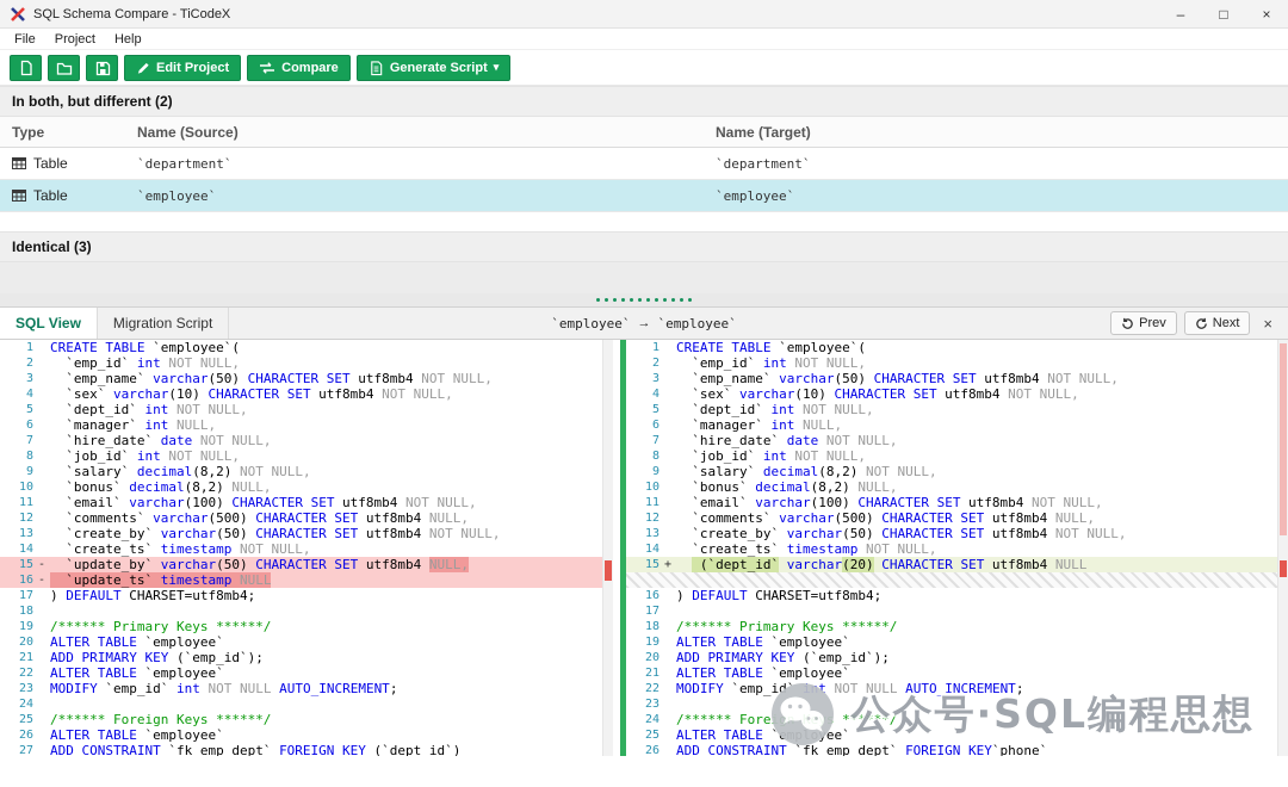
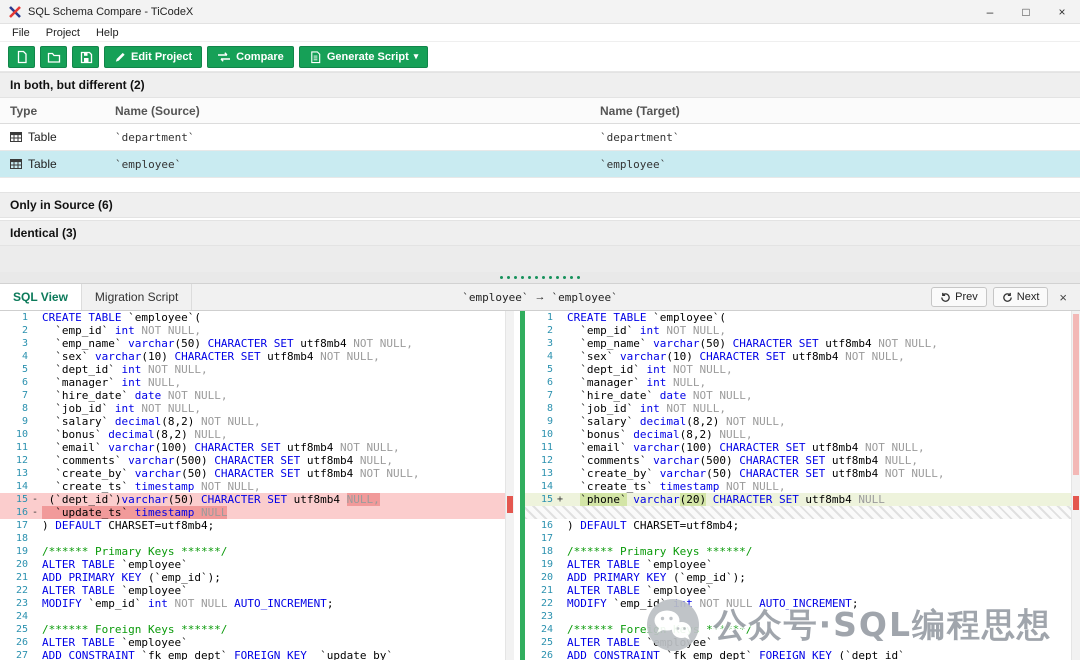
  SQL Schema Compare - TiCodeX
  –
  □
  ×
  File
  Project
  Help
  Edit Project
  Compare
  Generate Script
  ▾
  In both, but different (2)
  Type
  Name (Source)
  Name (Target)
  Table
  `department`
  `department`
  Table
  `employee`
  `employee`
+ Only in Source (6)
  Identical (3)
  SQL View
  Migration Script
  `employee`
  →
  `employee`
  Prev
  Next
  ×
  1
  CREATE TABLE `employee`(
  2
  `emp_id` int NOT NULL,
  3
  `emp_name` varchar(50) CHARACTER SET utf8mb4 NOT NULL,
  4
  `sex` varchar(10) CHARACTER SET utf8mb4 NOT NULL,
  5
  `dept_id` int NOT NULL,
  6
  `manager` int NULL,
  7
  `hire_date` date NOT NULL,
  8
  `job_id` int NOT NULL,
  9
  `salary` decimal(8,2) NOT NULL,
  10
  `bonus` decimal(8,2) NULL,
  11
  `email` varchar(100) CHARACTER SET utf8mb4 NOT NULL,
  12
  `comments` varchar(500) CHARACTER SET utf8mb4 NULL,
  13
  `create_by` varchar(50) CHARACTER SET utf8mb4 NOT NULL,
  14
  `create_ts` timestamp NOT NULL,
  15
  -
- `update_by` varchar(50) CHARACTER SET utf8mb4 NULL,
+ (`dept_id`)varchar(50) CHARACTER SET utf8mb4 NULL,
  16
  -
  `update_ts` timestamp NULL
  17
  ) DEFAULT CHARSET=utf8mb4;
  18
  19
  /****** Primary Keys ******/
  20
  ALTER TABLE `employee`
  21
  ADD PRIMARY KEY (`emp_id`);
  22
  ALTER TABLE `employee`
  23
  MODIFY `emp_id` int NOT NULL AUTO_INCREMENT;
  24
  25
  /****** Foreign Keys ******/
  26
  ALTER TABLE `employee`
  27
- ADD CONSTRAINT `fk_emp_dept` FOREIGN KEY (`dept_id`)
+ ADD CONSTRAINT `fk_emp_dept` FOREIGN KEY `update_by`
  1
  CREATE TABLE `employee`(
  2
  `emp_id` int NOT NULL,
  3
  `emp_name` varchar(50) CHARACTER SET utf8mb4 NOT NULL,
  4
  `sex` varchar(10) CHARACTER SET utf8mb4 NOT NULL,
  5
  `dept_id` int NOT NULL,
  6
  `manager` int NULL,
  7
  `hire_date` date NOT NULL,
  8
  `job_id` int NOT NULL,
  9
  `salary` decimal(8,2) NOT NULL,
  10
  `bonus` decimal(8,2) NULL,
  11
  `email` varchar(100) CHARACTER SET utf8mb4 NOT NULL,
  12
  `comments` varchar(500) CHARACTER SET utf8mb4 NULL,
  13
  `create_by` varchar(50) CHARACTER SET utf8mb4 NOT NULL,
  14
  `create_ts` timestamp NOT NULL,
  15
  +
- (`dept_id` varchar(20) CHARACTER SET utf8mb4 NULL
+ `phone` varchar(20) CHARACTER SET utf8mb4 NULL
  16
  ) DEFAULT CHARSET=utf8mb4;
  17
  18
  /****** Primary Keys ******/
  19
  ALTER TABLE `employee`
  20
  ADD PRIMARY KEY (`emp_id`);
  21
  ALTER TABLE `employee`
  22
  MODIFY `emp_id t NOT NULL AUTO_INCREMENT;
  23
  24
  /****** Fore ******/
  25
  ALTER TABLE `ee`
  26
- ADD CONSTRAINT `fk_emp_dept` FOREIGN KEY`phone`
+ ADD CONSTRAINT `fk_emp_dept` FOREIGN KEY (`dept_id`
  公众号·SQL编程思想
